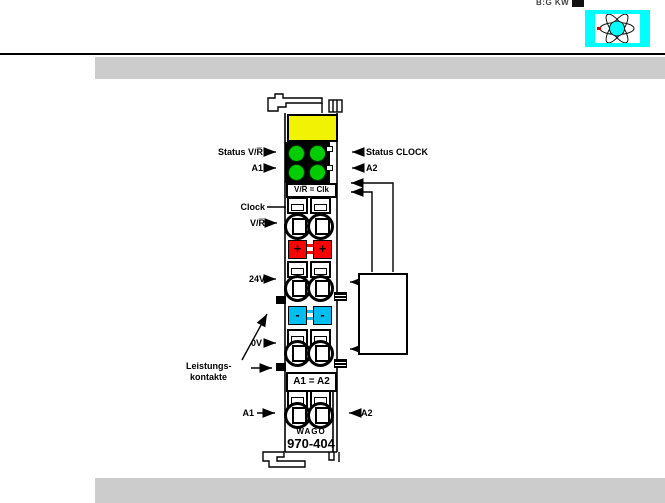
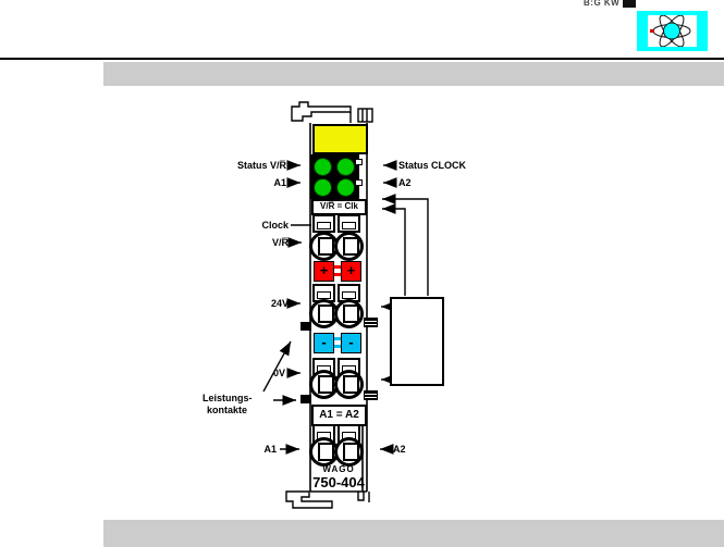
  B:G KW
  V/R̅ = Clk
  +
  +
  -
  -
  A1 = A2
  WAGO
- 970-404
+ 750-404
  Status V/R̅
  A1
  Clock
  V/R̅
  24V
  0V
  Leistungs-
  kontakte
  A1
  Status CLOCK
  A2
  A2
